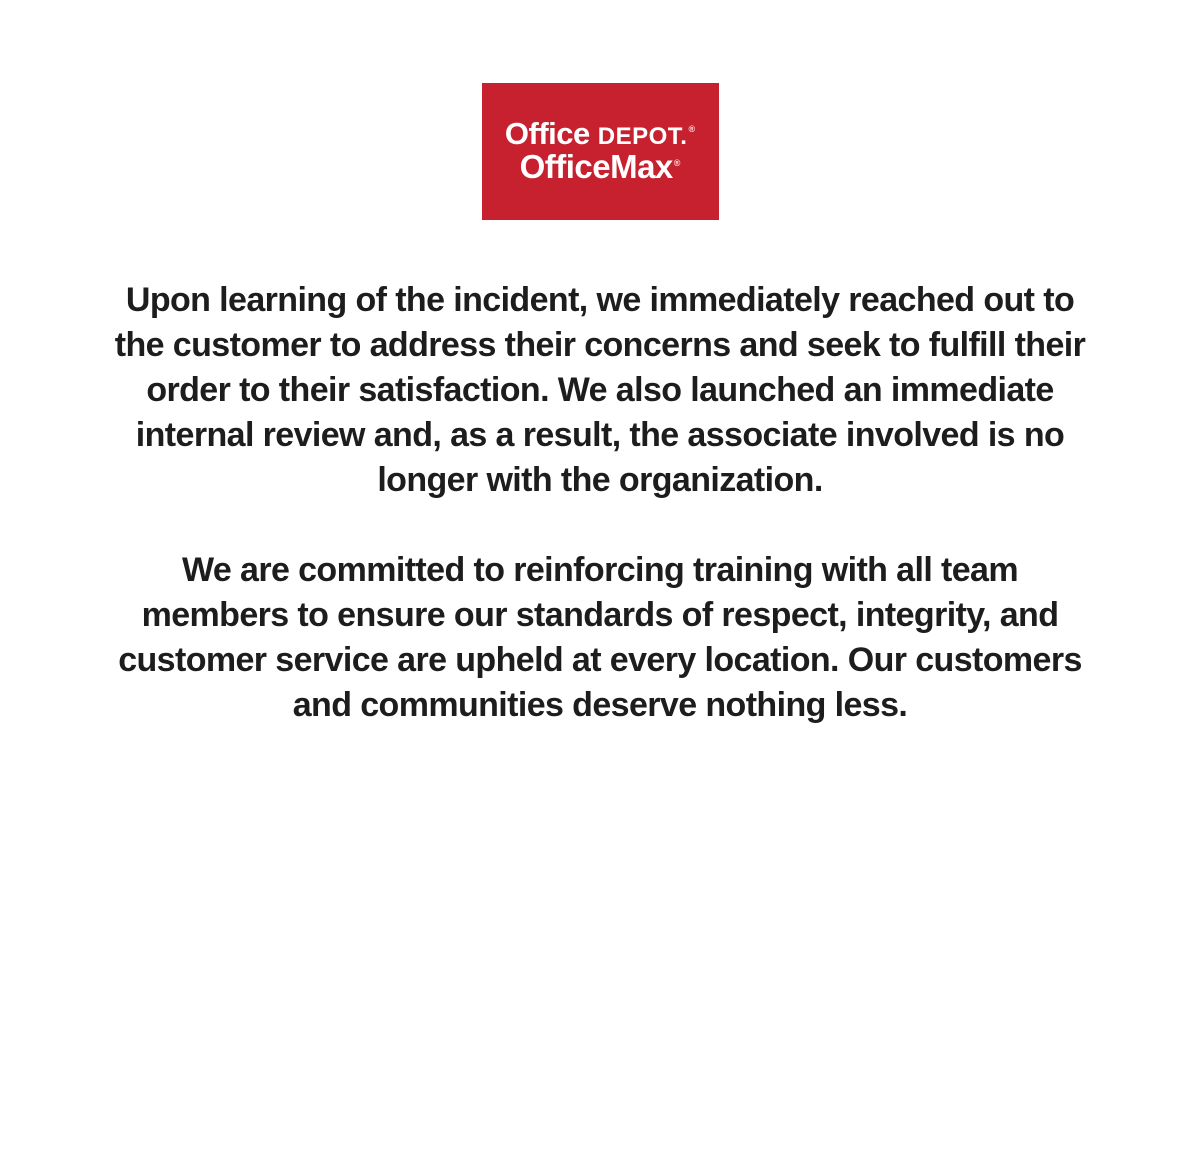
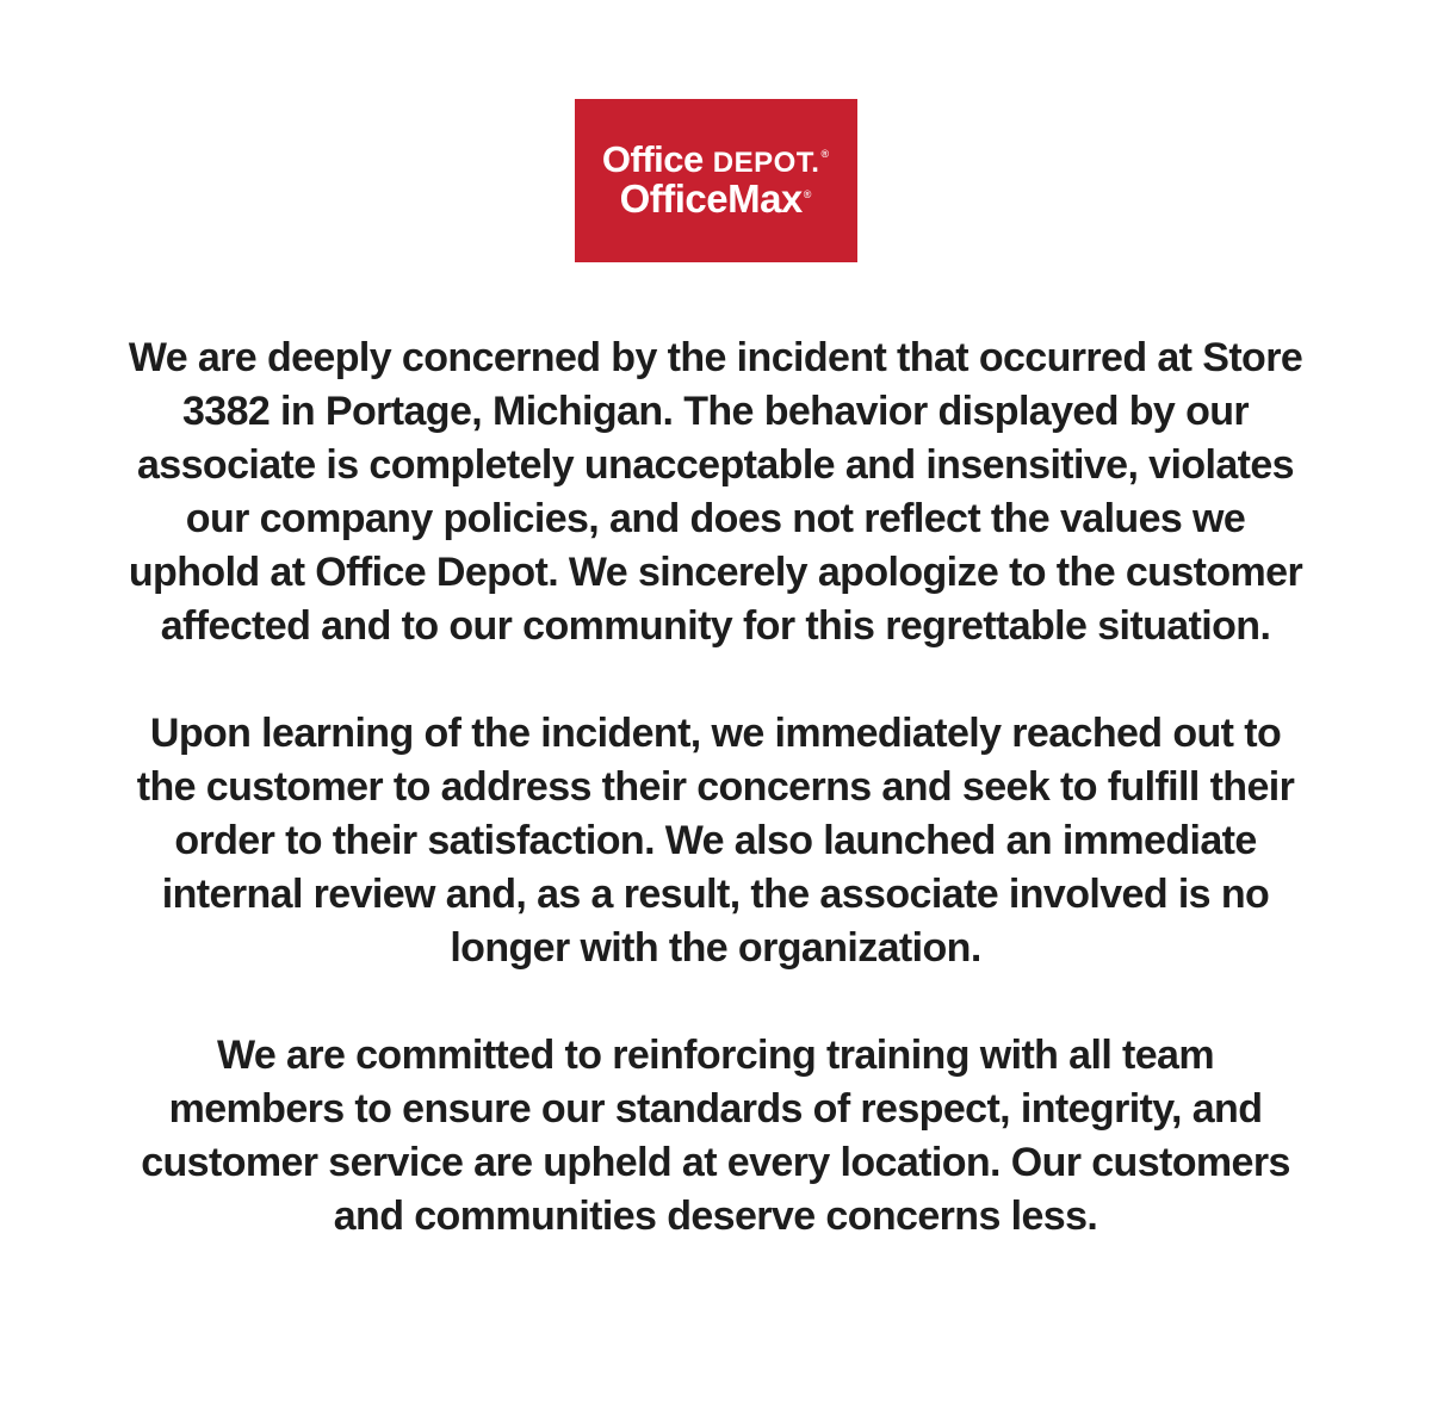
  Office
  DEPOT.
  ®
  OfficeMax
  ®
+ We are deeply concerned by the incident that occurred at Store 3382 in Portage, Michigan. The behavior displayed by our associate is completely unacceptable and insensitive, violates our company policies, and does not reflect the values we uphold at Office Depot. We sincerely apologize to the customer affected and to our community for this regrettable situation.
  Upon learning of the incident, we immediately reached out to the customer to address their concerns and seek to fulfill their order to their satisfaction. We also launched an immediate internal review and, as a result, the associate involved is no longer with the organization.
- We are committed to reinforcing training with all team members to ensure our standards of respect, integrity, and customer service are upheld at every location. Our customers and communities deserve nothing less.
+ We are committed to reinforcing training with all team members to ensure our standards of respect, integrity, and customer service are upheld at every location. Our customers and communities deserve concerns less.
